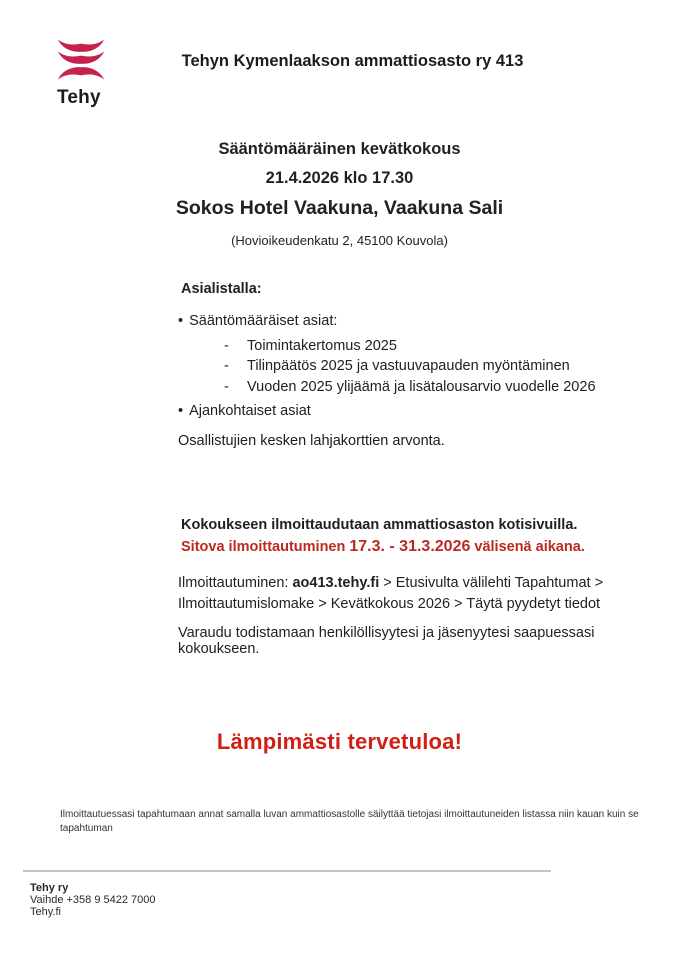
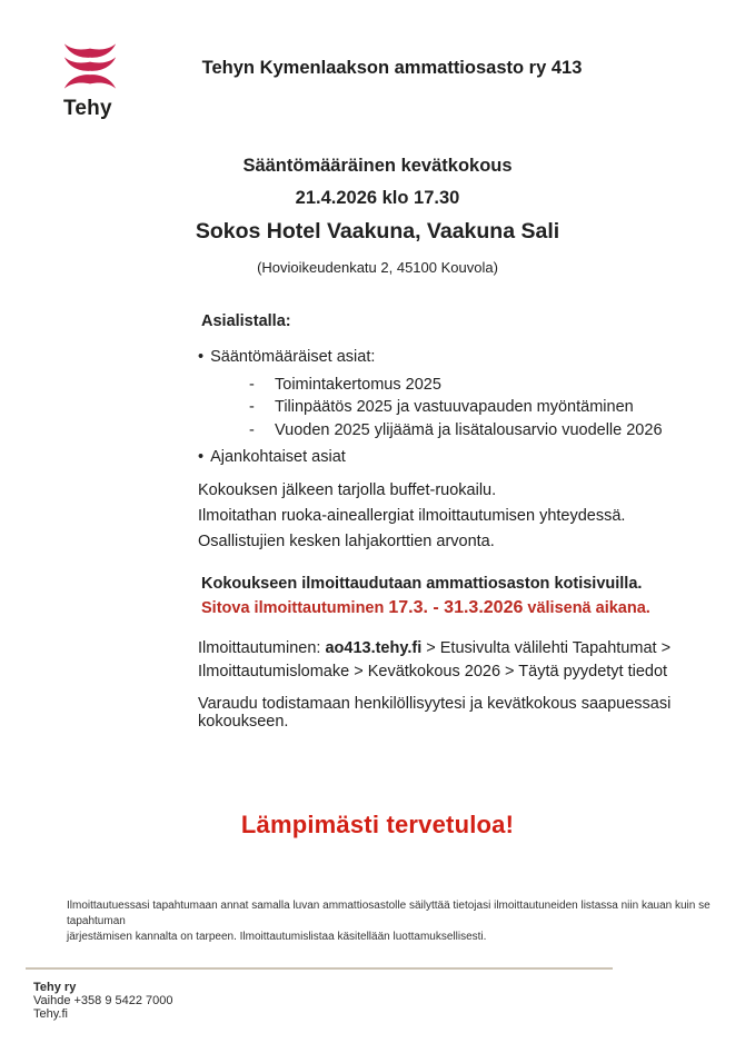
  Tehy
  Tehyn Kymenlaakson ammattiosasto ry 413
  Sääntömääräinen kevätkokous
  21.4.2026 klo 17.30
  Sokos Hotel Vaakuna, Vaakuna Sali
  (Hovioikeudenkatu 2, 45100 Kouvola)
  Asialistalla:
  • Sääntömääräiset asiat:
  -
  Toimintakertomus 2025
  -
  Tilinpäätös 2025 ja vastuuvapauden myöntäminen
  -
  Vuoden 2025 ylijäämä ja lisätalousarvio vuodelle 2026
  • Ajankohtaiset asiat
+ Kokouksen jälkeen tarjolla buffet-ruokailu.
+ Ilmoitathan ruoka-aineallergiat ilmoittautumisen yhteydessä.
  Osallistujien kesken lahjakorttien arvonta.
  Kokoukseen ilmoittaudutaan ammattiosaston kotisivuilla.
  Sitova ilmoittautuminen 17.3. - 31.3.2026 välisenä aikana.
  Ilmoittautuminen: ao413.tehy.fi > Etusivulta välilehti Tapahtumat >
  Ilmoittautumislomake > Kevätkokous 2026 > Täytä pyydetyt tiedot
- Varaudu todistamaan henkilöllisyytesi ja jäsenyytesi saapuessasi kokoukseen.
+ Varaudu todistamaan henkilöllisyytesi ja kevätkokous saapuessasi kokoukseen.
  Lämpimästi tervetuloa!
  Ilmoittautuessasi tapahtumaan annat samalla luvan ammattiosastolle säilyttää tietojasi ilmoittautuneiden listassa niin kauan kuin se tapahtuman
+ järjestämisen kannalta on tarpeen. Ilmoittautumislistaa käsitellään luottamuksellisesti.
  Tehy ry
  Vaihde +358 9 5422 7000
  Tehy.fi
